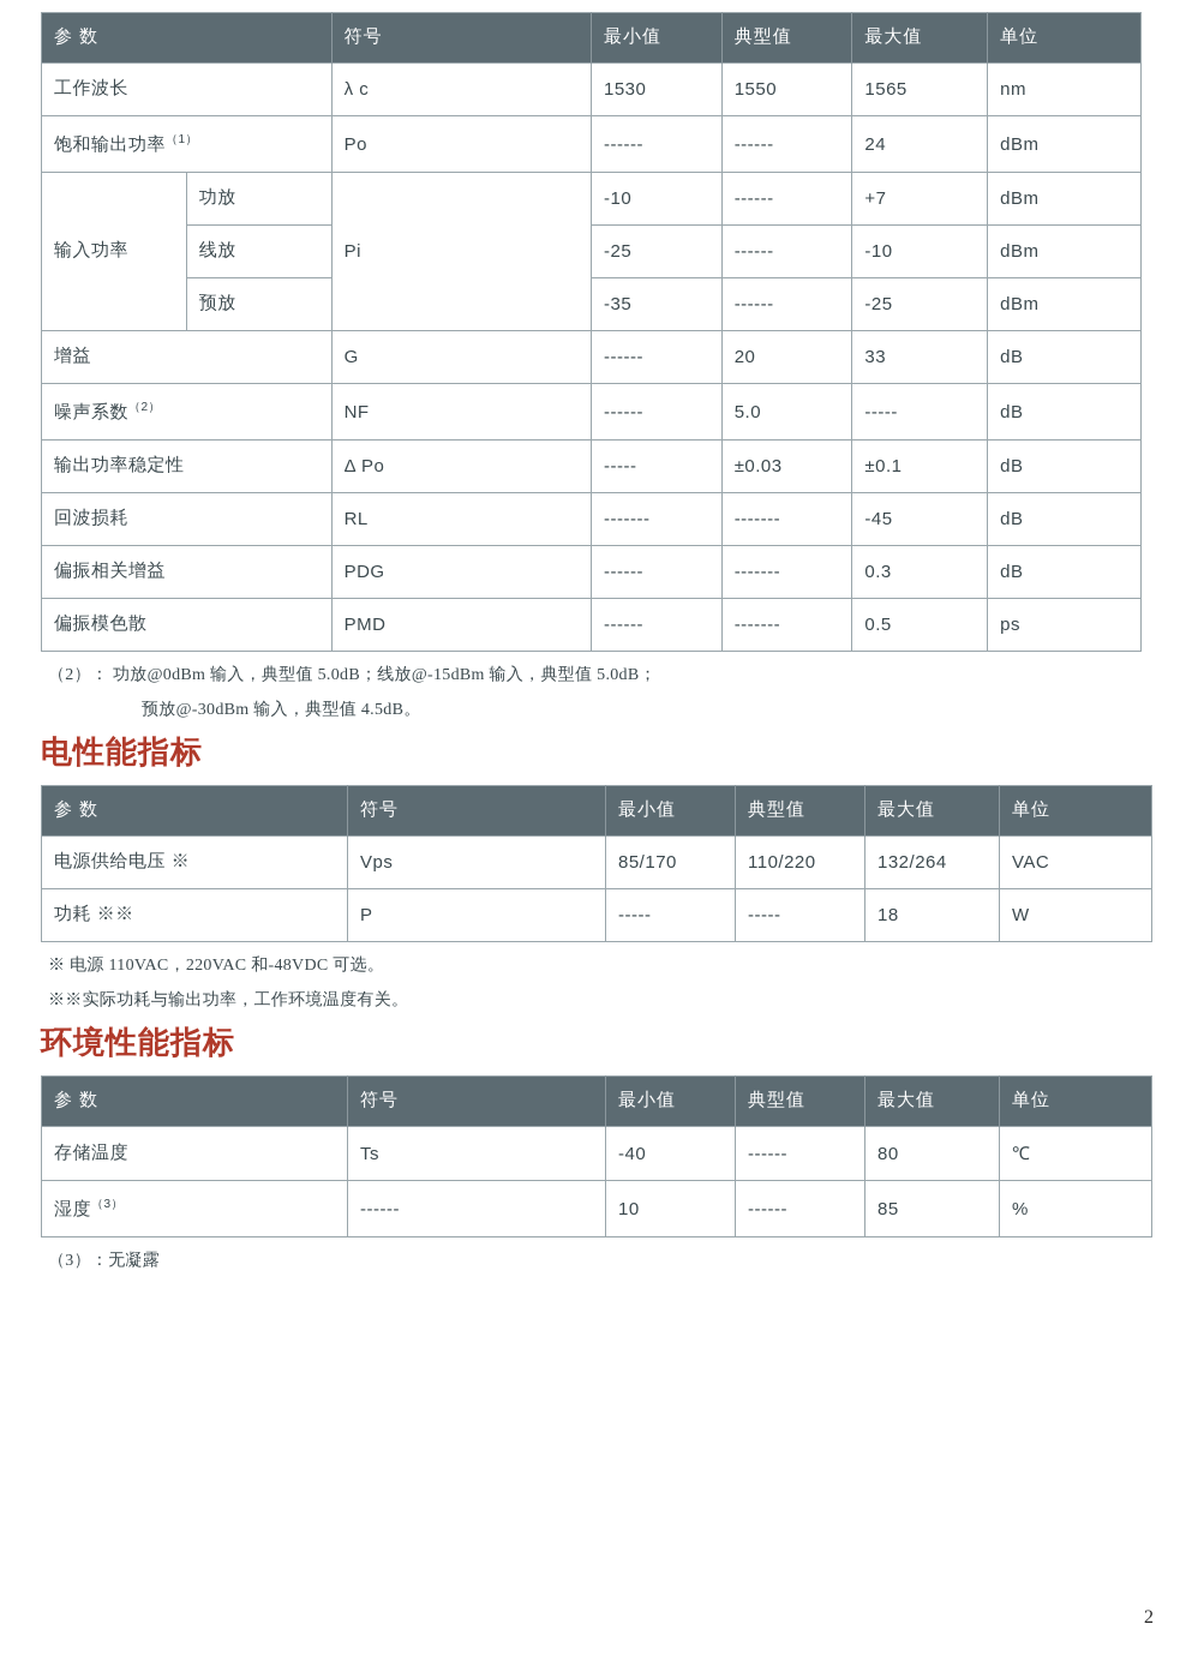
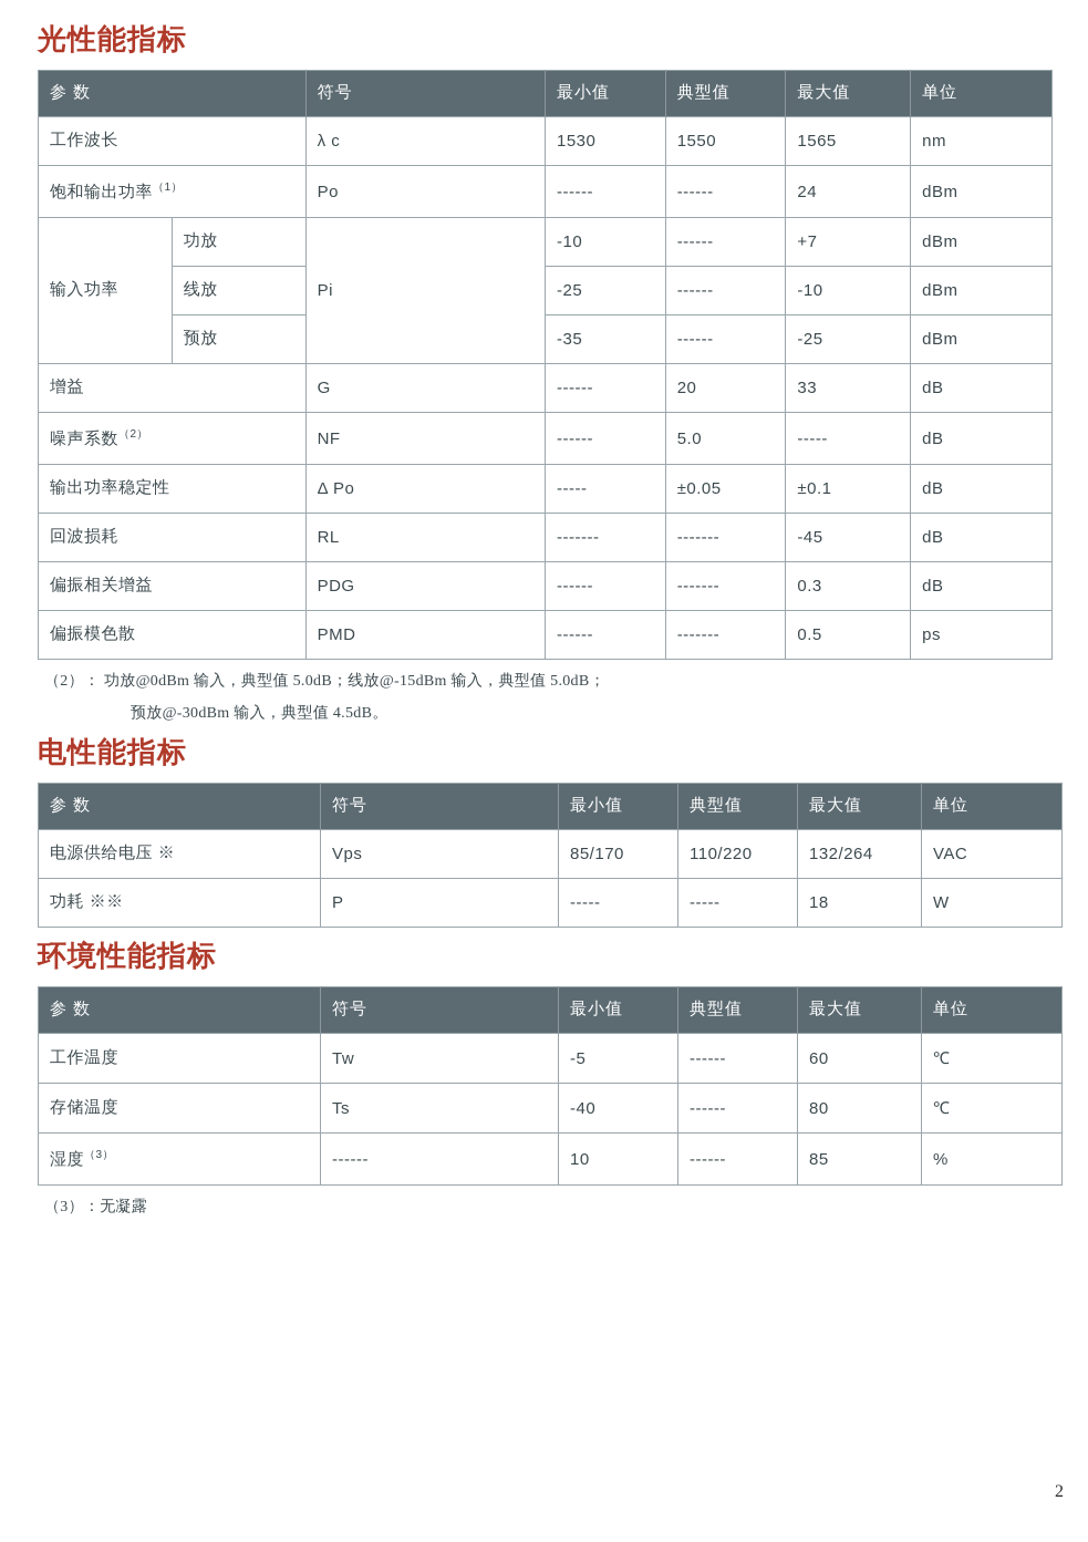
+ 光性能指标
  参 数	符号	最小值	典型值	最大值	单位
  工作波长	λ c	1530	1550	1565	nm
  饱和输出功率（1）	Po	------	------	24	dBm
  输入功率	功放	Pi	-10	------	+7	dBm
  线放	-25	------	-10	dBm
  预放	-35	------	-25	dBm
  增益	G	------	20	33	dB
  噪声系数（2）	NF	------	5.0	-----	dB
- 输出功率稳定性	Δ Po	-----	±0.03	±0.1	dB
+ 输出功率稳定性	Δ Po	-----	±0.05	±0.1	dB
  回波损耗	RL	-------	-------	-45	dB
  偏振相关增益	PDG	------	-------	0.3	dB
  偏振模色散	PMD	------	-------	0.5	ps
  （2）： 功放@0dBm 输入，典型值 5.0dB；线放@-15dBm 输入，典型值 5.0dB；
  预放@-30dBm 输入，典型值 4.5dB。
  电性能指标
  参 数	符号	最小值	典型值	最大值	单位
  电源供给电压 ※	Vps	85/170	110/220	132/264	VAC
  功耗 ※※	P	-----	-----	18	W
- ※ 电源 110VAC，220VAC 和-48VDC 可选。
- ※※实际功耗与输出功率，工作环境温度有关。
  环境性能指标
  参 数	符号	最小值	典型值	最大值	单位
+ 工作温度	Tw	-5	------	60	℃
  存储温度	Ts	-40	------	80	℃
  湿度（3）	------	10	------	85	%
  （3）：无凝露
  2
